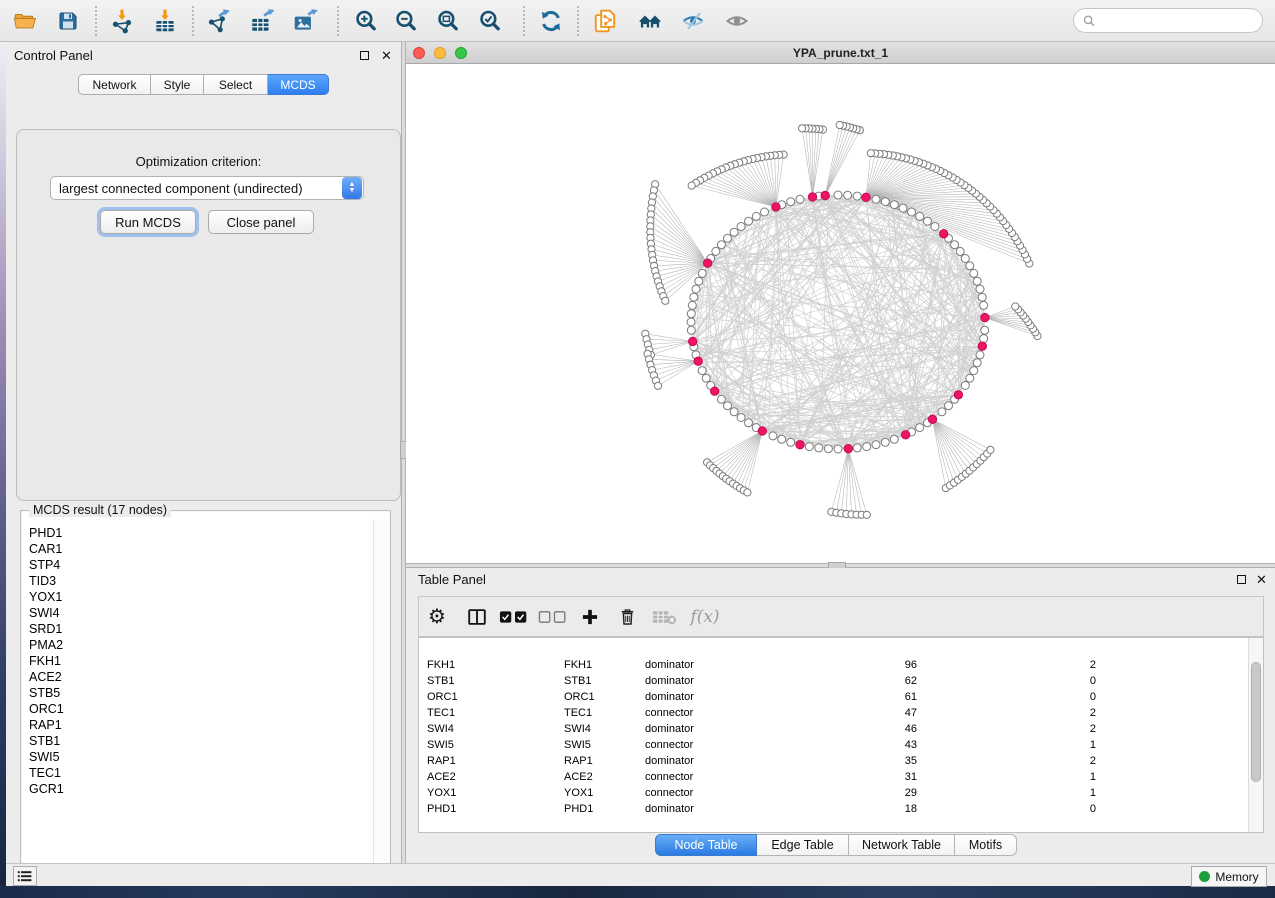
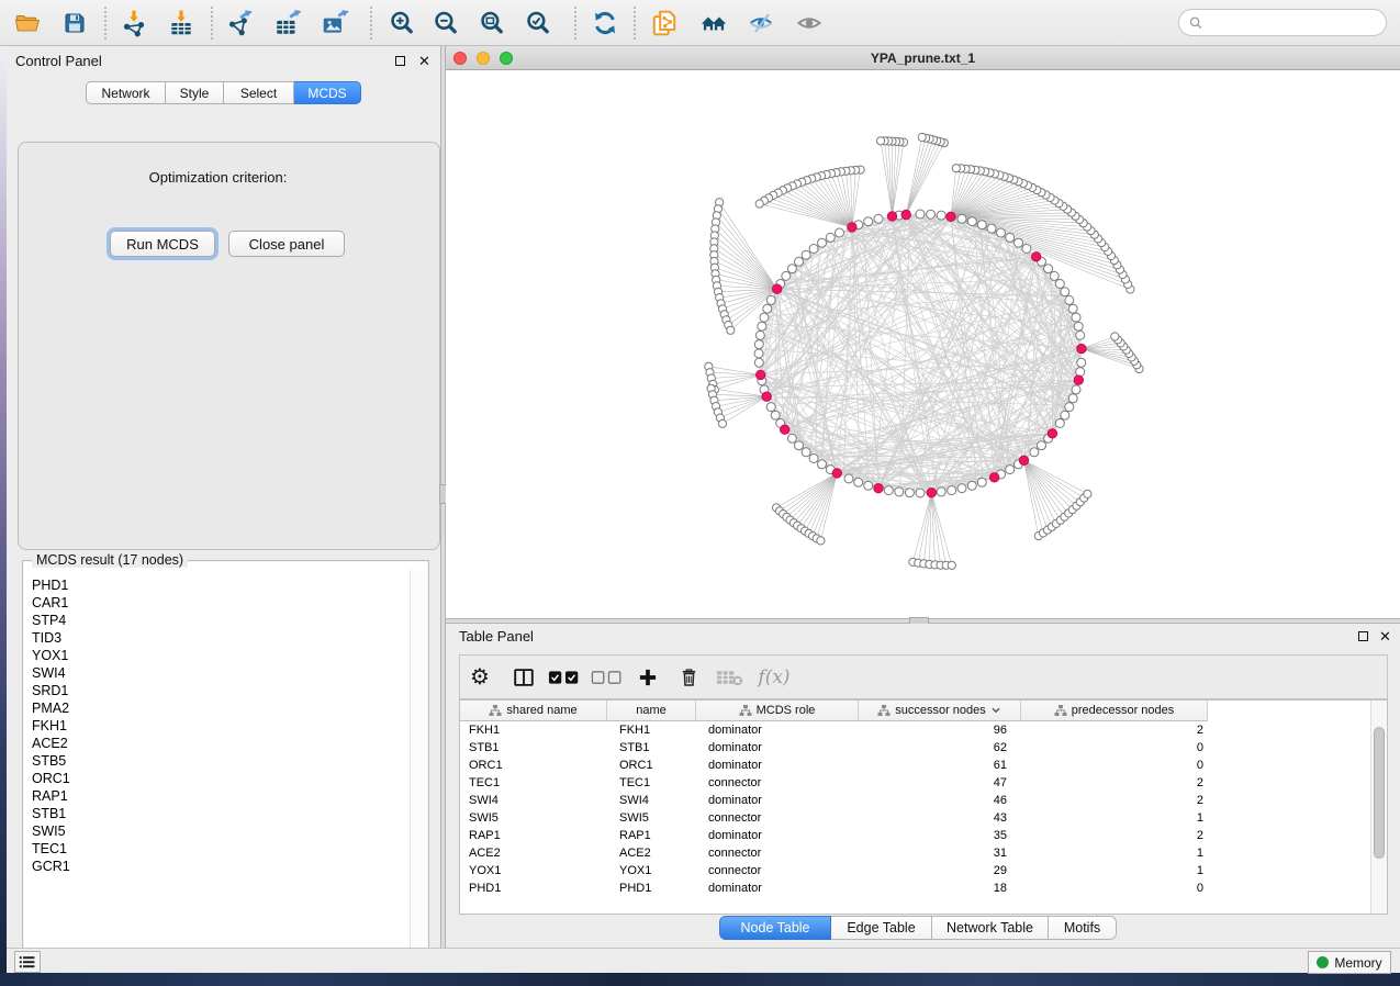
  Control Panel
  ✕
  Network
  Style
  Select
  MCDS
  Optimization criterion:
- largest connected component (undirected)
  Run MCDS
  Close panel
  MCDS result (17 nodes)
  PHD1
  CAR1
  STP4
  TID3
  YOX1
  SWI4
  SRD1
  PMA2
  FKH1
  ACE2
  STB5
  ORC1
  RAP1
  STB1
  SWI5
  TEC1
  GCR1
  YPA_prune.txt_1
  Table Panel
  ✕
  ⚙
  f(x)
+ shared name
+ name
+ MCDS role
+ successor nodes
+ predecessor nodes
  FKH1
  FKH1
  dominator
  96
  2
  STB1
  STB1
  dominator
  62
  0
  ORC1
  ORC1
  dominator
  61
  0
  TEC1
  TEC1
  connector
  47
  2
  SWI4
  SWI4
  dominator
  46
  2
  SWI5
  SWI5
  connector
  43
  1
  RAP1
  RAP1
  dominator
  35
  2
  ACE2
  ACE2
  connector
  31
  1
  YOX1
  YOX1
  connector
  29
  1
  PHD1
  PHD1
  dominator
  18
  0
  Node Table
  Edge Table
  Network Table
  Motifs
  Memory
